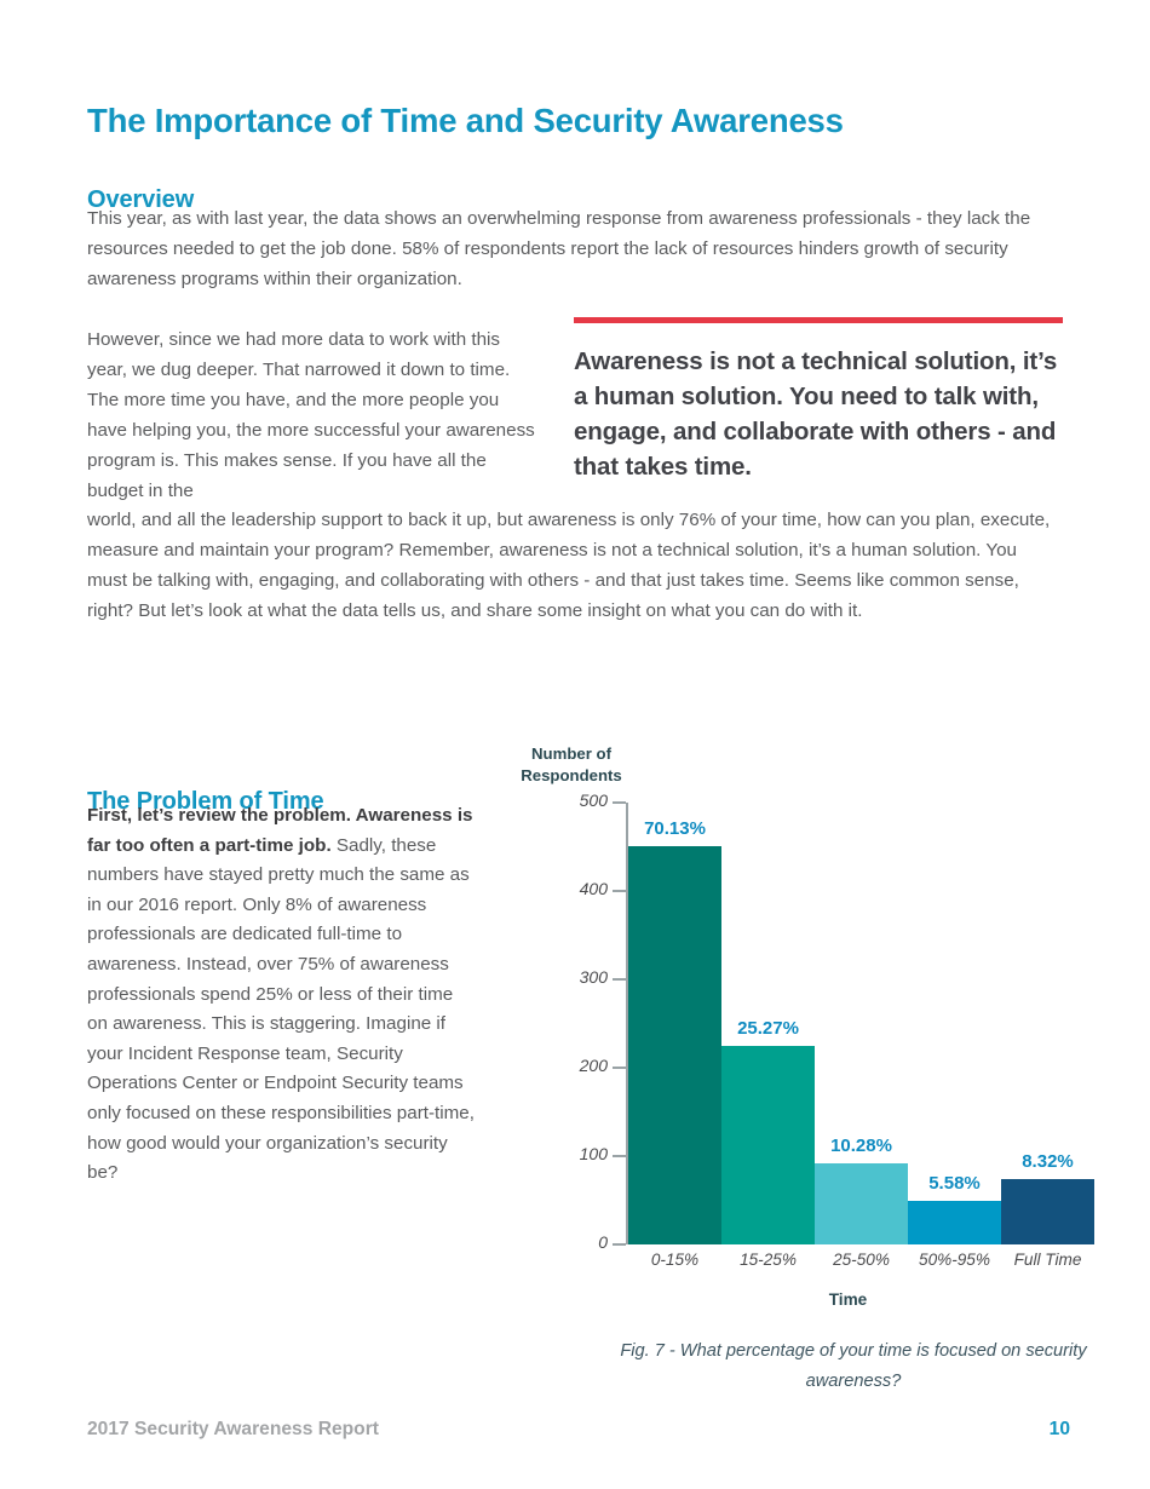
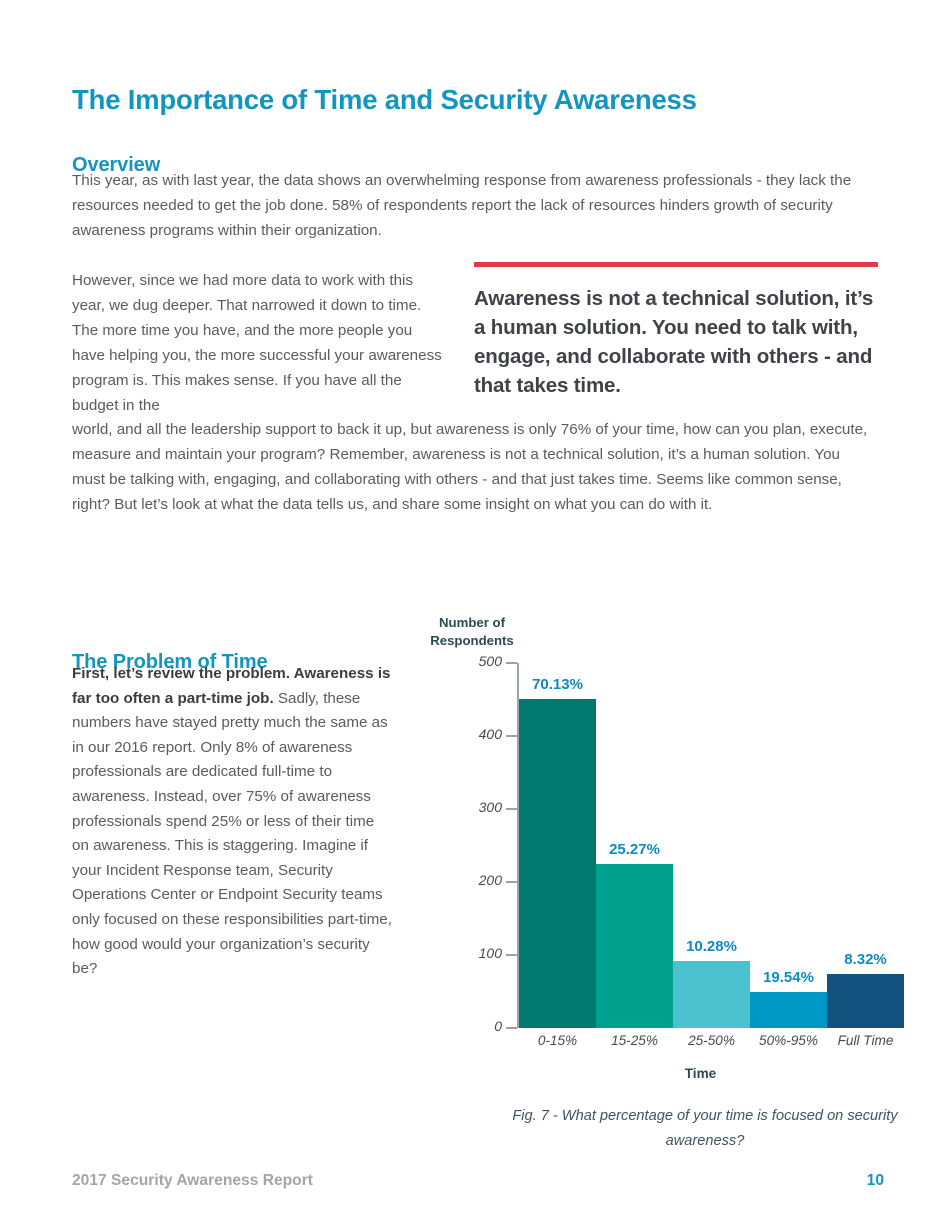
  The Importance of Time and Security Awareness
  Overview
  This year, as with last year, the data shows an overwhelming response from awareness professionals - they lack the resources needed to get the job done. 58% of respondents report the lack of resources hinders growth of security awareness programs within their organization.
  However, since we had more data to work with this year, we dug deeper. That narrowed it down to time. The more time you have, and the more people you have helping you, the more successful your awareness program is. This makes sense. If you have all the budget in the
  Awareness is not a technical solution, it’s a human solution. You need to talk with, engage, and collaborate with others - and that takes time.
  world, and all the leadership support to back it up, but awareness is only 76% of your time, how can you plan, execute, measure and maintain your program? Remember, awareness is not a technical solution, it’s a human solution. You must be talking with, engaging, and collaborating with others - and that just takes time. Seems like common sense, right? But let’s look at what the data tells us, and share some insight on what you can do with it.
  The Problem of Time
  First, let’s review the problem. Awareness is far too often a part-time job. Sadly, these numbers have stayed pretty much the same as in our 2016 report. Only 8% of awareness professionals are dedicated full-time to awareness. Instead, over 75% of awareness professionals spend 25% or less of their time on awareness. This is staggering. Imagine if your Incident Response team, Security Operations Center or Endpoint Security teams only focused on these responsibilities part-time, how good would your organization’s security be?
  Number of Respondents
  0
  100
  200
  300
  400
  500
  70.13%
  25.27%
  10.28%
- 5.58%
+ 19.54%
  8.32%
  0-15%
  15-25%
  25-50%
  50%-95%
  Full Time
  Time
  Fig. 7 - What percentage of your time is focused on security awareness?
  2017 Security Awareness Report
  10
